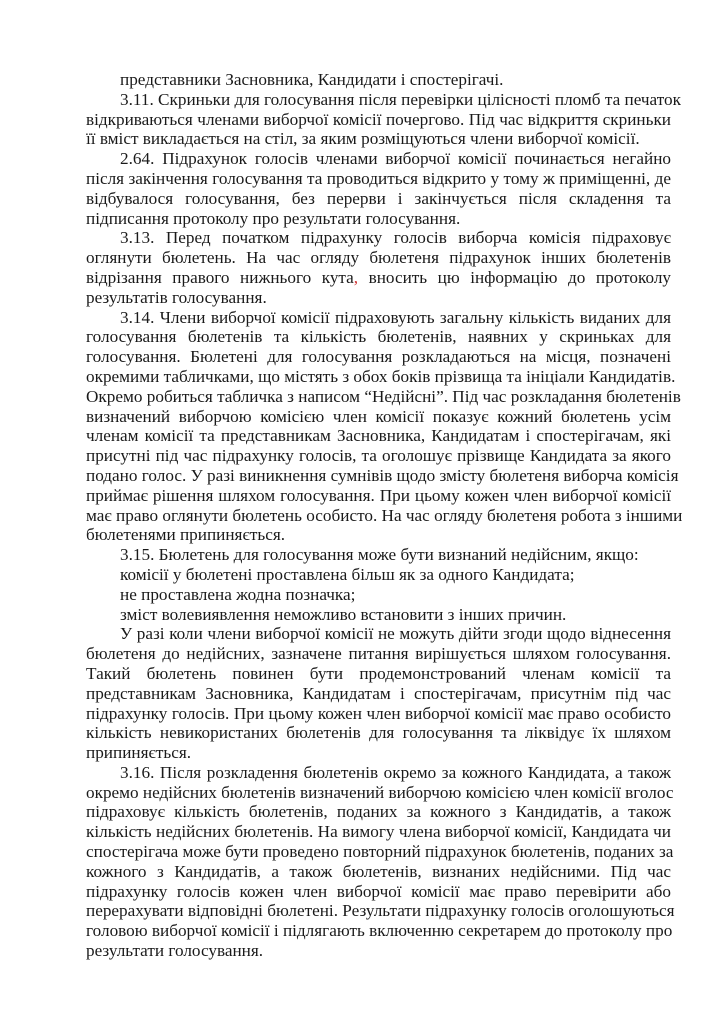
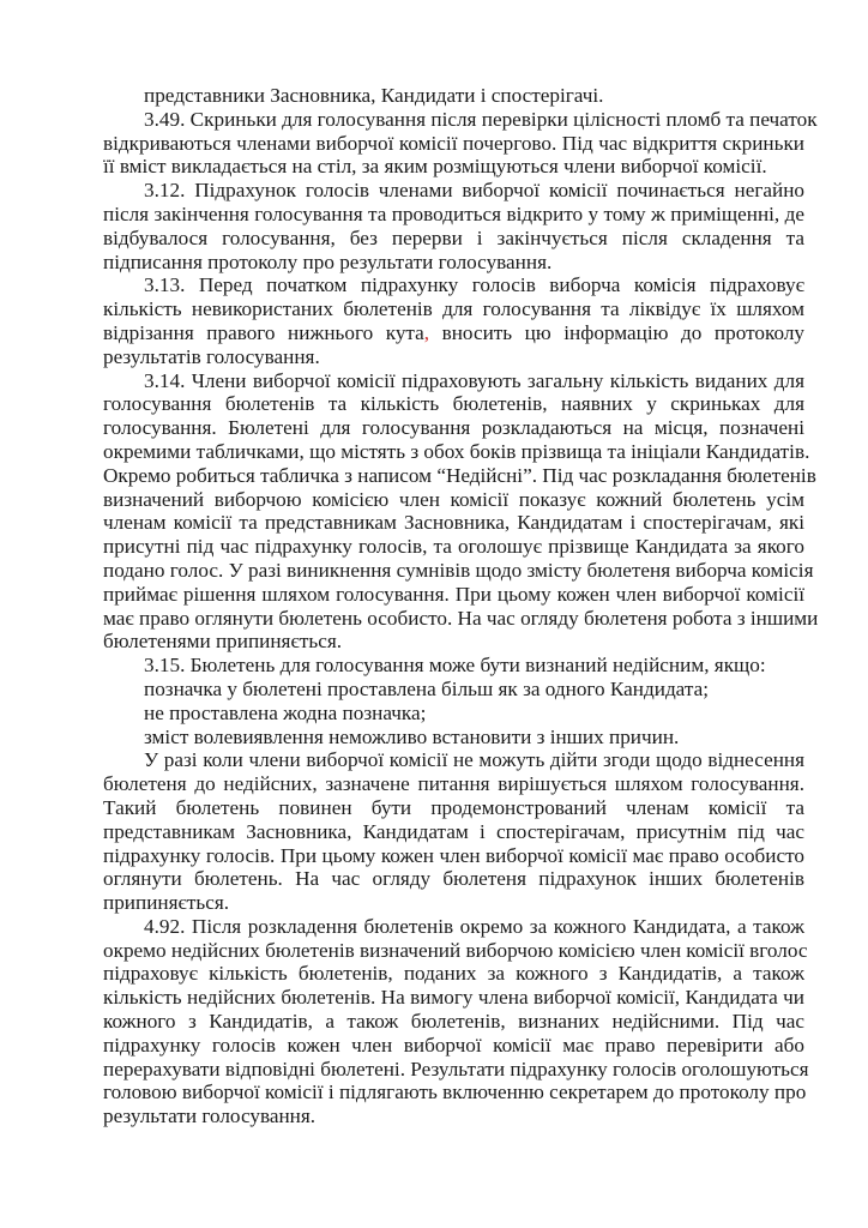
  представники Засновника, Кандидати і спостерігачі.
- 3.11. Скриньки для голосування після перевірки цілісності пломб та печаток
+ 3.49. Скриньки для голосування після перевірки цілісності пломб та печаток
  відкриваються членами виборчої комісії почергово. Під час відкриття скриньки
  її вміст викладається на стіл, за яким розміщуються члени виборчої комісії.
- 2.64. Підрахунок голосів членами виборчої комісії починається негайно
+ 3.12. Підрахунок голосів членами виборчої комісії починається негайно
  після закінчення голосування та проводиться відкрито у тому ж приміщенні, де
  відбувалося голосування, без перерви і закінчується після складення та
  підписання протоколу про результати голосування.
  3.13. Перед початком підрахунку голосів виборча комісія підраховує
- оглянути бюлетень. На час огляду бюлетеня підрахунок інших бюлетенів
+ кількість невикористаних бюлетенів для голосування та ліквідує їх шляхом
  відрізання правого нижнього кута, вносить цю інформацію до протоколу
  результатів голосування.
  3.14. Члени виборчої комісії підраховують загальну кількість виданих для
  голосування бюлетенів та кількість бюлетенів, наявних у скриньках для
  голосування. Бюлетені для голосування розкладаються на місця, позначені
  окремими табличками, що містять з обох боків прізвища та ініціали Кандидатів.
  Окремо робиться табличка з написом “Недійсні”. Під час розкладання бюлетенів
  визначений виборчою комісією член комісії показує кожний бюлетень усім
  членам комісії та представникам Засновника, Кандидатам і спостерігачам, які
  присутні під час підрахунку голосів, та оголошує прізвище Кандидата за якого
  подано голос. У разі виникнення сумнівів щодо змісту бюлетеня виборча комісія
  приймає рішення шляхом голосування. При цьому кожен член виборчої комісії
  має право оглянути бюлетень особисто. На час огляду бюлетеня робота з іншими
  бюлетенями припиняється.
  3.15. Бюлетень для голосування може бути визнаний недійсним, якщо:
- комісії у бюлетені проставлена більш як за одного Кандидата;
+ позначка у бюлетені проставлена більш як за одного Кандидата;
  не проставлена жодна позначка;
  зміст волевиявлення неможливо встановити з інших причин.
  У разі коли члени виборчої комісії не можуть дійти згоди щодо віднесення
  бюлетеня до недійсних, зазначене питання вирішується шляхом голосування.
  Такий бюлетень повинен бути продемонстрований членам комісії та
  представникам Засновника, Кандидатам і спостерігачам, присутнім під час
  підрахунку голосів. При цьому кожен член виборчої комісії має право особисто
- кількість невикористаних бюлетенів для голосування та ліквідує їх шляхом
+ оглянути бюлетень. На час огляду бюлетеня підрахунок інших бюлетенів
  припиняється.
- 3.16. Після розкладення бюлетенів окремо за кожного Кандидата, а також
+ 4.92. Після розкладення бюлетенів окремо за кожного Кандидата, а також
  окремо недійсних бюлетенів визначений виборчою комісією член комісії вголос
  підраховує кількість бюлетенів, поданих за кожного з Кандидатів, а також
  кількість недійсних бюлетенів. На вимогу члена виборчої комісії, Кандидата чи
- спостерігача може бути проведено повторний підрахунок бюлетенів, поданих за
  кожного з Кандидатів, а також бюлетенів, визнаних недійсними. Під час
  підрахунку голосів кожен член виборчої комісії має право перевірити або
  перерахувати відповідні бюлетені. Результати підрахунку голосів оголошуються
  головою виборчої комісії і підлягають включенню секретарем до протоколу про
  результати голосування.
